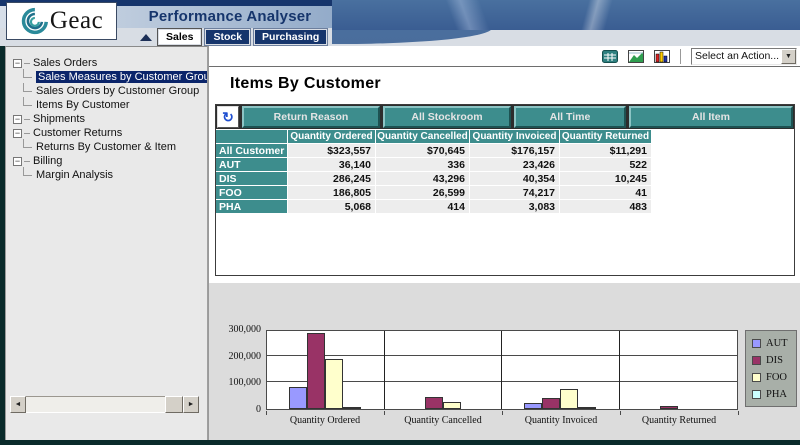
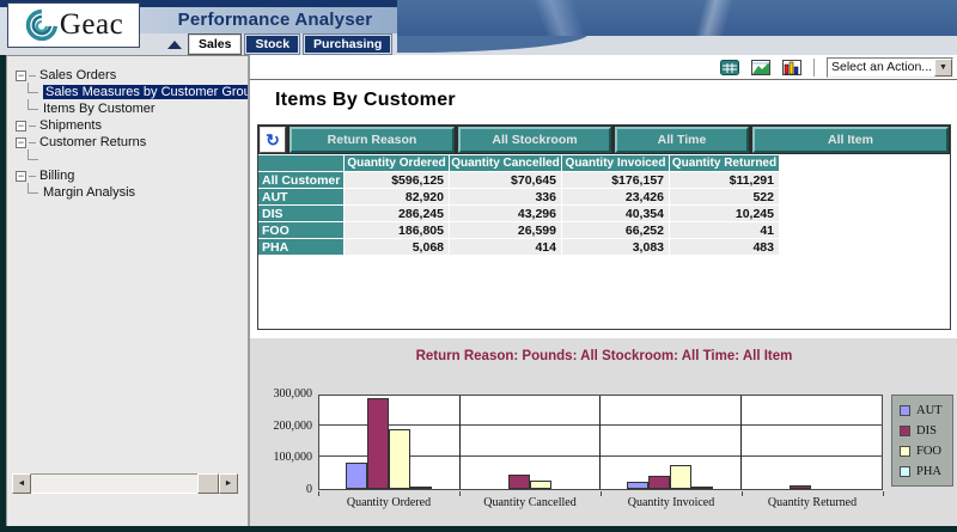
  Geac
  Performance Analyser
  Sales
  Stock
  Purchasing
  −
  Sales Orders
  Sales Measures by Customer Grou
- Sales Orders by Customer Group
  Items By Customer
  −
  Shipments
  −
  Customer Returns
- Returns By Customer & Item
  −
  Billing
  Margin Analysis
  Select an Action...
  Items By Customer
  ↻
  Return Reason
  All Stockroom
  All Time
  All Item
  Quantity Ordered
  Quantity Cancelled
  Quantity Invoiced
  Quantity Returned
  All Customer
- $323,557
+ $596,125
  $70,645
  $176,157
  $11,291
  AUT
- 36,140
+ 82,920
  336
  23,426
  522
  DIS
  286,245
  43,296
  40,354
  10,245
  FOO
  186,805
  26,599
- 74,217
+ 66,252
  41
  PHA
  5,068
  414
  3,083
  483
+ Return Reason: Pounds: All Stockroom: All Time: All Item
  0
  100,000
  200,000
  300,000
  Quantity Ordered
  Quantity Cancelled
  Quantity Invoiced
  Quantity Returned
  AUT
  DIS
  FOO
  PHA
